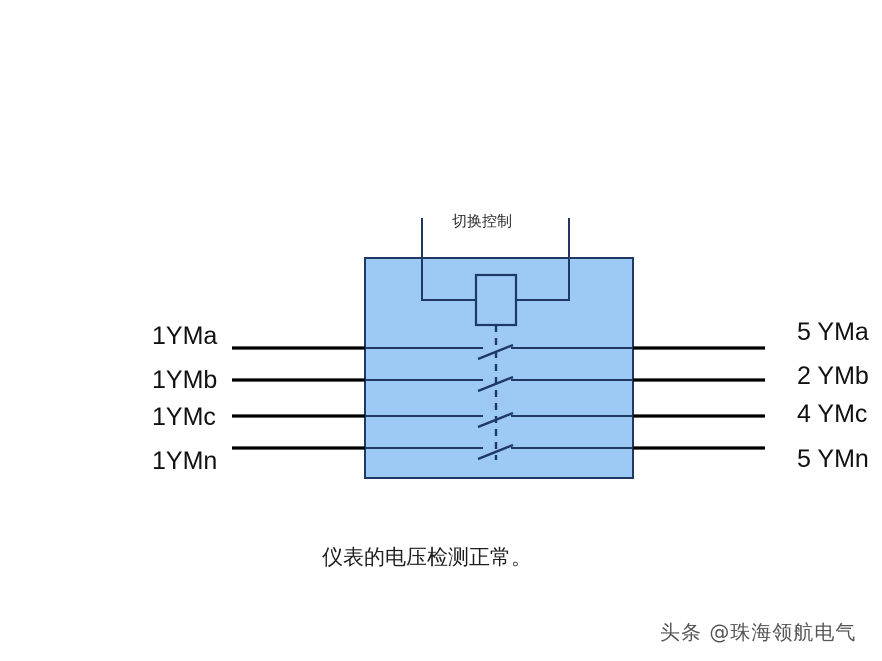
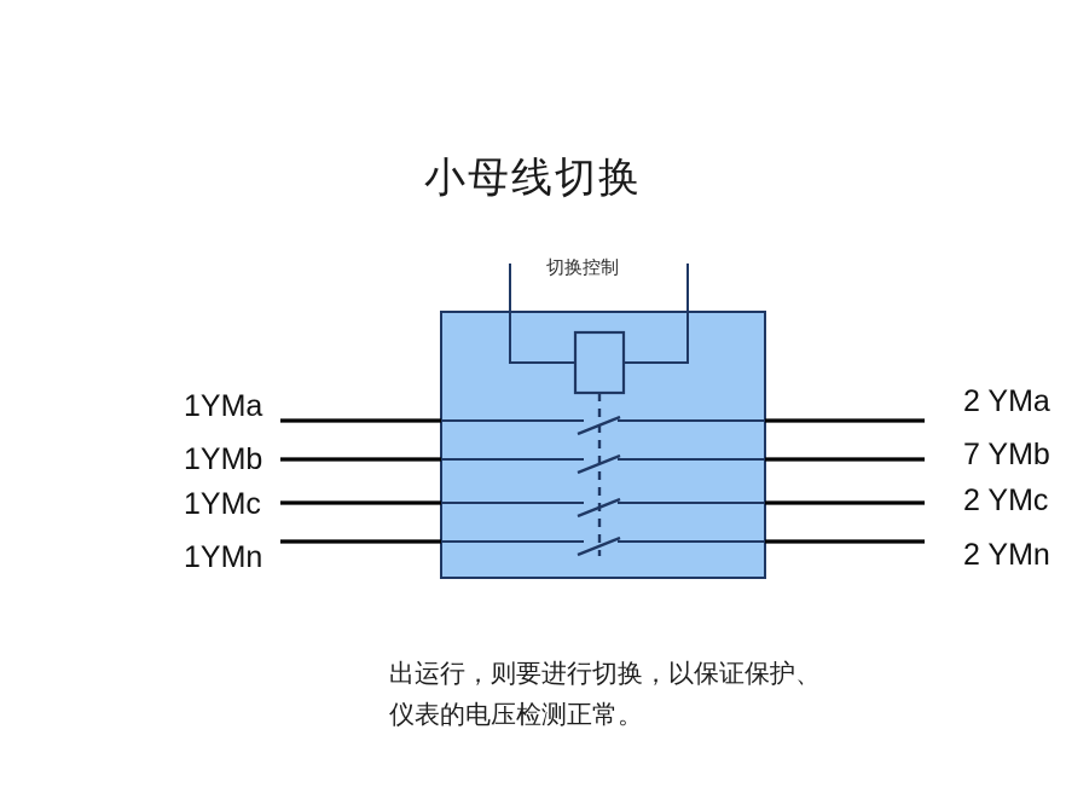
+ 小母线切换
  切换控制
  1YMa
  1YMb
  1YMc
  1YMn
- 5 YMa
+ 2 YMa
- 2 YMb
+ 7 YMb
- 4 YMc
+ 2 YMc
- 5 YMn
+ 2 YMn
+ 出运行，则要进行切换，以保证保护、
  仪表的电压检测正常。
- 头条 @珠海领航电气
